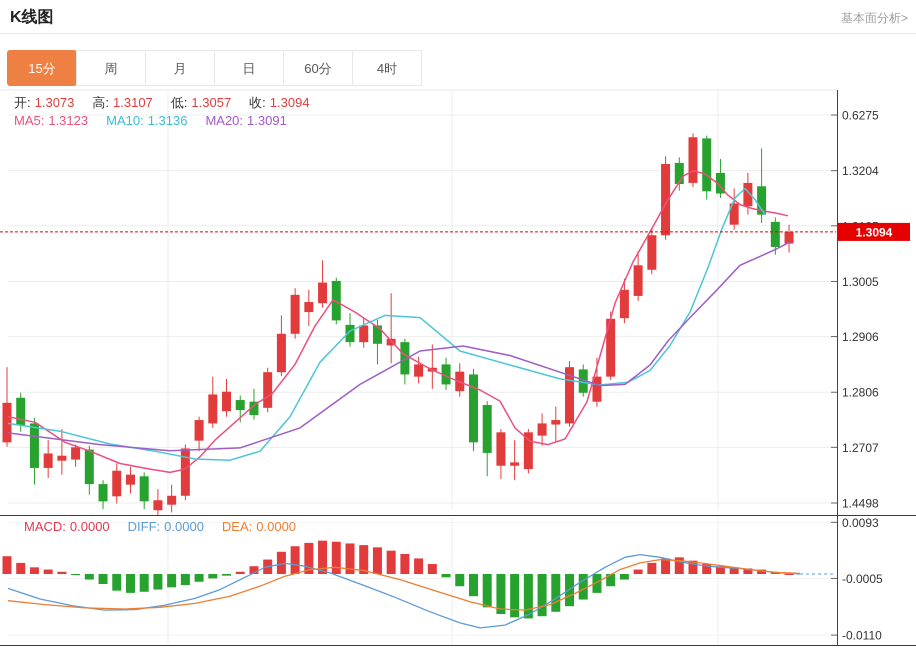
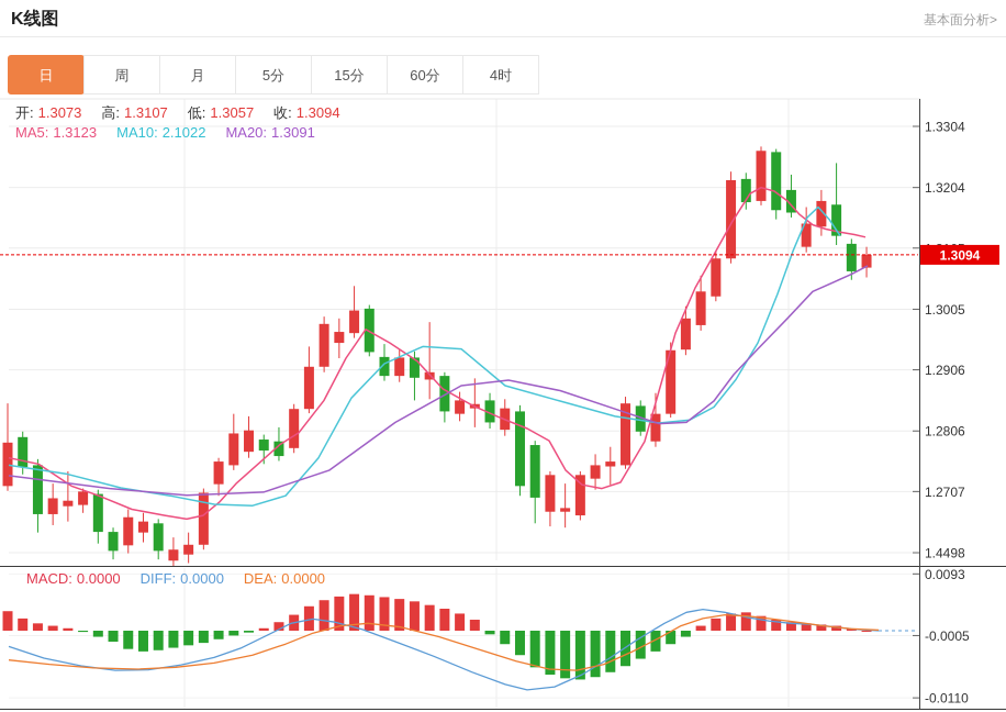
  K线图
  基本面分析>
- 15分
+ 日
  周
  月
+ 5分
- 日
+ 15分
  60分
  4时
  开: 1.3073 高: 1.3107 低: 1.3057 收: 1.3094
- MA5: 1.3123 MA10: 1.3136 MA20: 1.3091
+ MA5: 1.3123 MA10: 2.1022 MA20: 1.3091
  MACD: 0.0000 DIFF: 0.0000 DEA: 0.0000
- 0.6275
+ 1.3304
  1.3204
  1.3005
  1.2906
  1.2806
  1.2707
  1.4498
  0.0093
  -0.0005
  -0.0110
  1.3094
